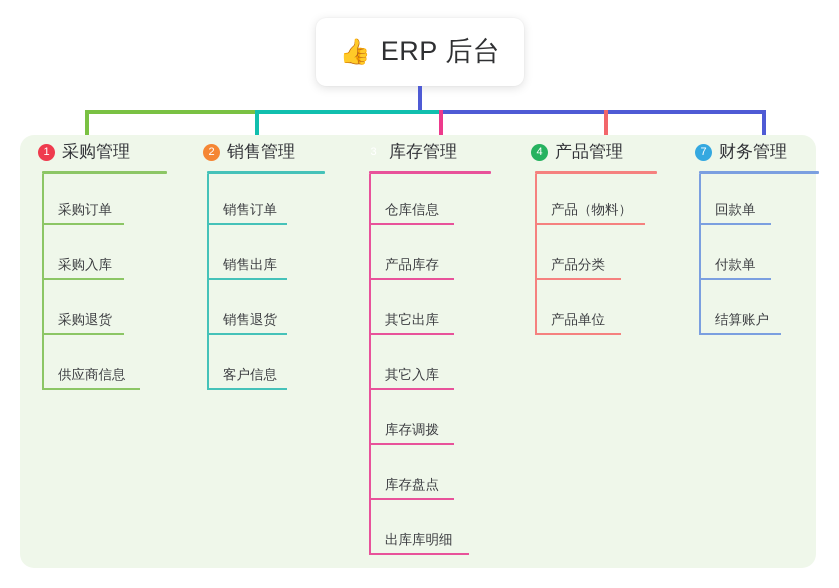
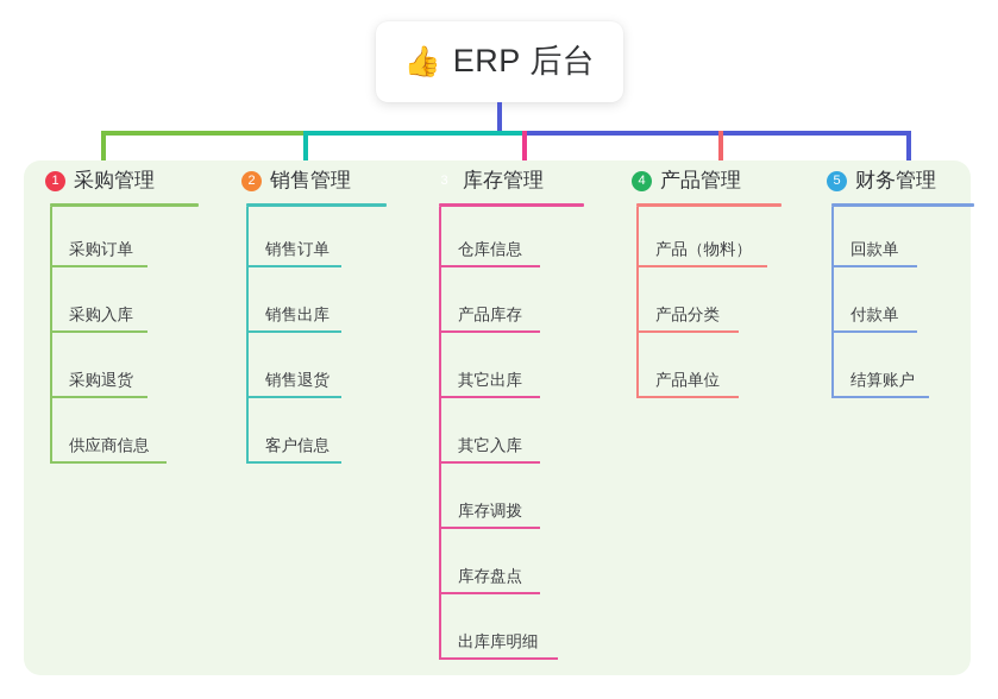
  👍
  ERP 后台
  1
  采购管理
  采购订单
  采购入库
  采购退货
  供应商信息
  2
  销售管理
  销售订单
  销售出库
  销售退货
  客户信息
  库存管理
  仓库信息
  产品库存
  其它出库
  其它入库
  库存调拨
  库存盘点
  出库库明细
  4
  产品管理
  产品（物料）
  产品分类
  产品单位
- 7
+ 5
  财务管理
  回款单
  付款单
  结算账户
